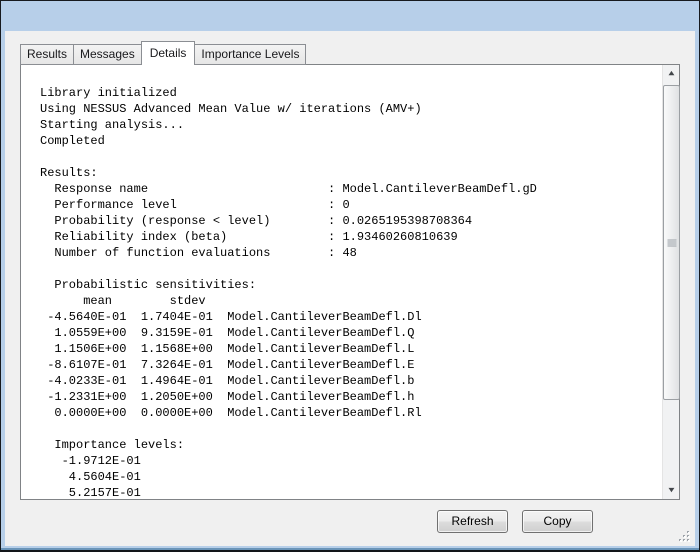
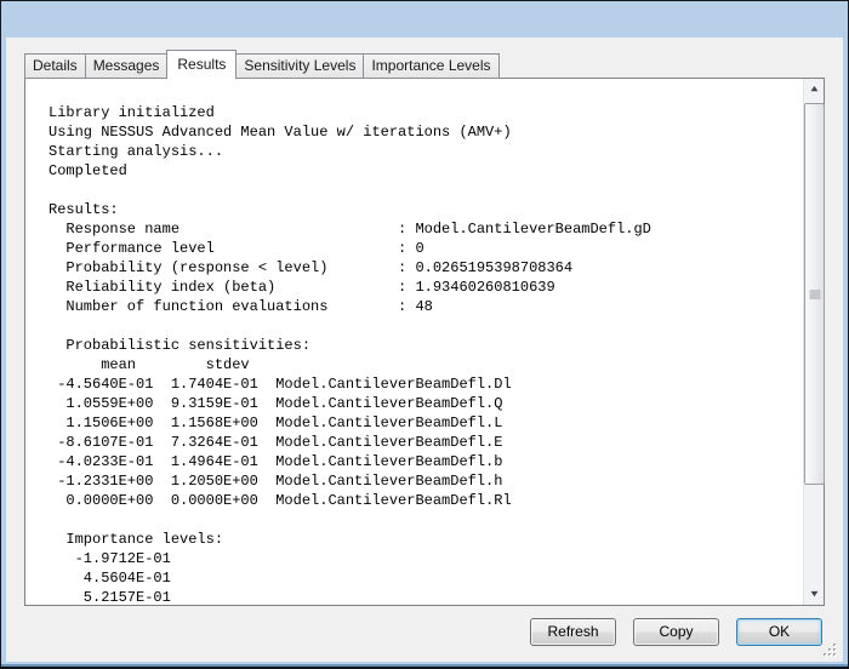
- Results
+ Details
  Messages
- Details
+ Results
+ Sensitivity Levels
  Importance Levels
  Library initialized
  Using NESSUS Advanced Mean Value w/ iterations (AMV+)
  Starting analysis...
  Completed
  Results:
  Response name : Model.CantileverBeamDefl.gD
  Performance level : 0
  Probability (response < level) : 0.0265195398708364
  Reliability index (beta) : 1.93460260810639
  Number of function evaluations : 48
  Probabilistic sensitivities:
  mean stdev
  -4.5640E-01 1.7404E-01 Model.CantileverBeamDefl.Dl
  1.0559E+00 9.3159E-01 Model.CantileverBeamDefl.Q
  1.1506E+00 1.1568E+00 Model.CantileverBeamDefl.L
  -8.6107E-01 7.3264E-01 Model.CantileverBeamDefl.E
  -4.0233E-01 1.4964E-01 Model.CantileverBeamDefl.b
  -1.2331E+00 1.2050E+00 Model.CantileverBeamDefl.h
  0.0000E+00 0.0000E+00 Model.CantileverBeamDefl.Rl
  Importance levels:
  -1.9712E-01
  4.5604E-01
  5.2157E-01
  Refresh
  Copy
+ OK
